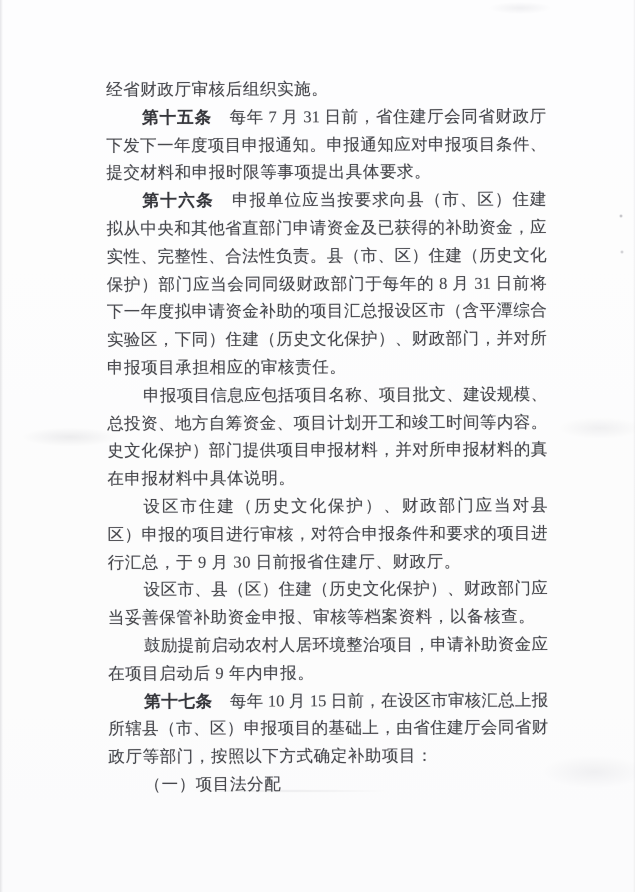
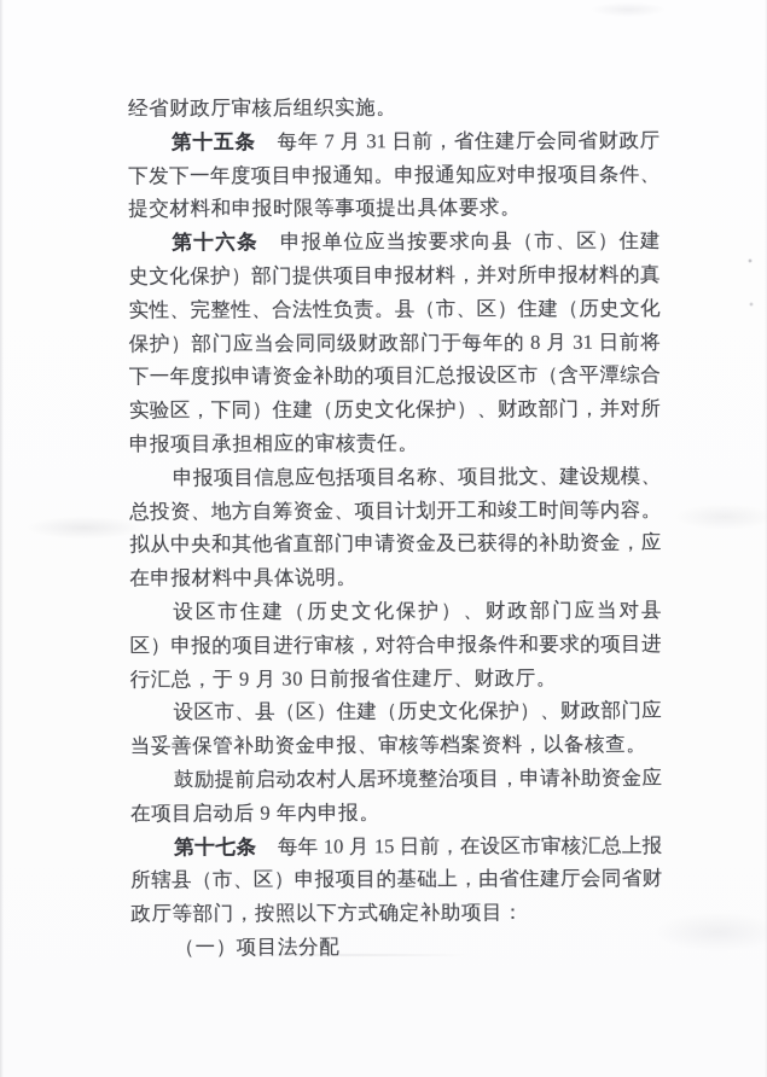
  经省财政厅审核后组织实施。
  第十五条 每年 7 月 31 日前，省住建厅会同省财政厅
  下发下一年度项目申报通知。申报通知应对申报项目条件、
  提交材料和申报时限等事项提出具体要求。
  第十六条 申报单位应当按要求向县（市、区）住建
- 拟从中央和其他省直部门申请资金及已获得的补助资金，应
+ 史文化保护）部门提供项目申报材料，并对所申报材料的真
  实性、完整性、合法性负责。县（市、区）住建（历史文化
  保护）部门应当会同同级财政部门于每年的 8 月 31 日前将
  下一年度拟申请资金补助的项目汇总报设区市（含平潭综合
  实验区，下同）住建（历史文化保护）、财政部门，并对所
  申报项目承担相应的审核责任。
  申报项目信息应包括项目名称、项目批文、建设规模、
  总投资、地方自筹资金、项目计划开工和竣工时间等内容。
- 史文化保护）部门提供项目申报材料，并对所申报材料的真
+ 拟从中央和其他省直部门申请资金及已获得的补助资金，应
  在申报材料中具体说明。
  设区市住建（历史文化保护）、财政部门应当对县
  区）申报的项目进行审核，对符合申报条件和要求的项目进
  行汇总，于 9 月 30 日前报省住建厅、财政厅。
  设区市、县（区）住建（历史文化保护）、财政部门应
  当妥善保管补助资金申报、审核等档案资料，以备核查。
  鼓励提前启动农村人居环境整治项目，申请补助资金应
  在项目启动后 9 年内申报。
  第十七条 每年 10 月 15 日前，在设区市审核汇总上报
  所辖县（市、区）申报项目的基础上，由省住建厅会同省财
  政厅等部门，按照以下方式确定补助项目：
  （一）项目法分配
